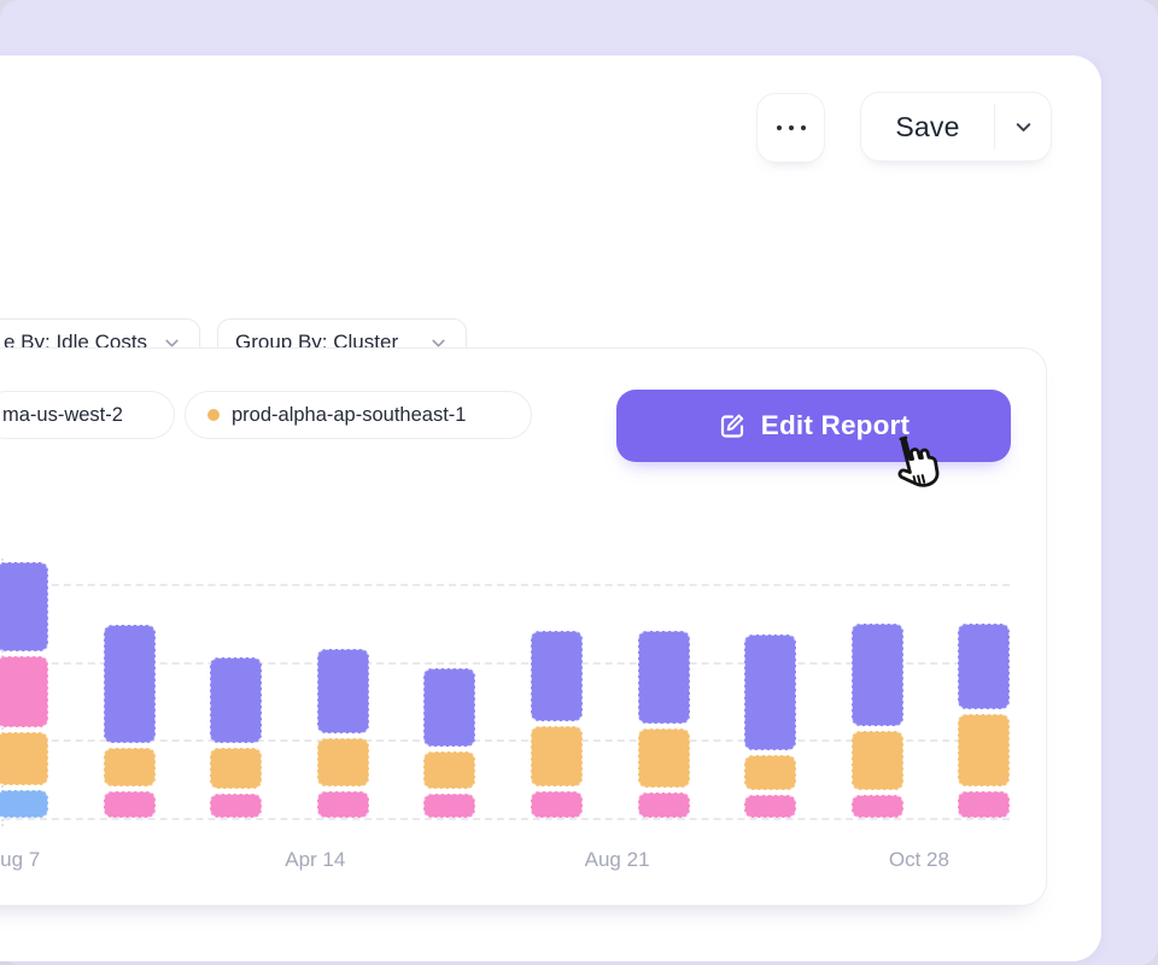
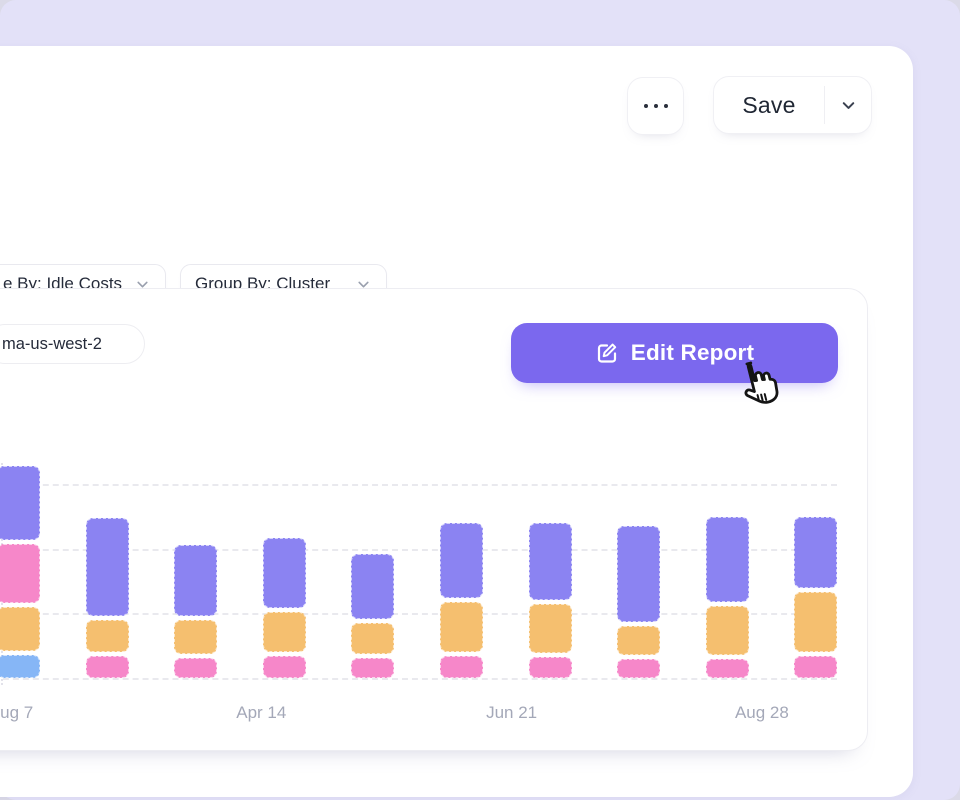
  Save
  e By: Idle Costs
  Group By: Cluster
  ma-us-west-2
- prod-alpha-ap-southeast-1
  Edit Report
  ug 7
  Apr 14
- Aug 21
+ Jun 21
- Oct 28
+ Aug 28
